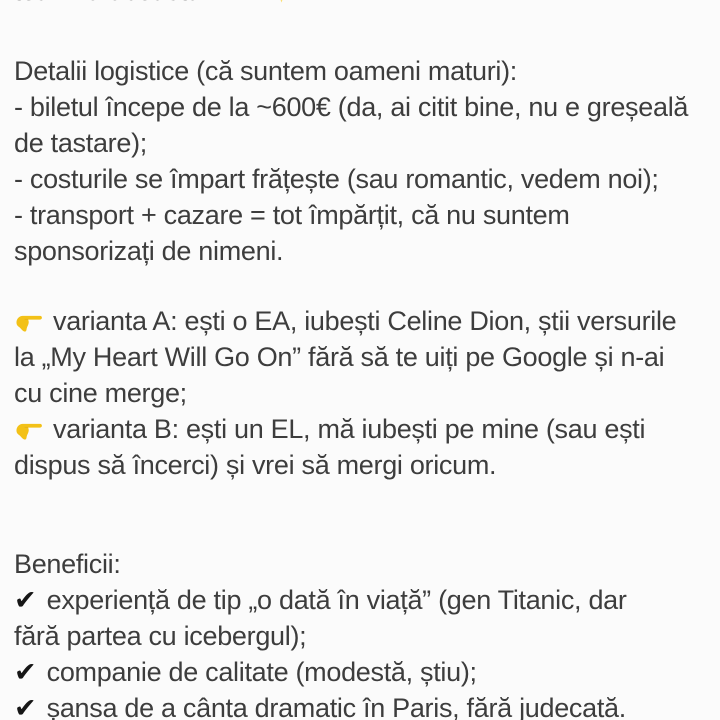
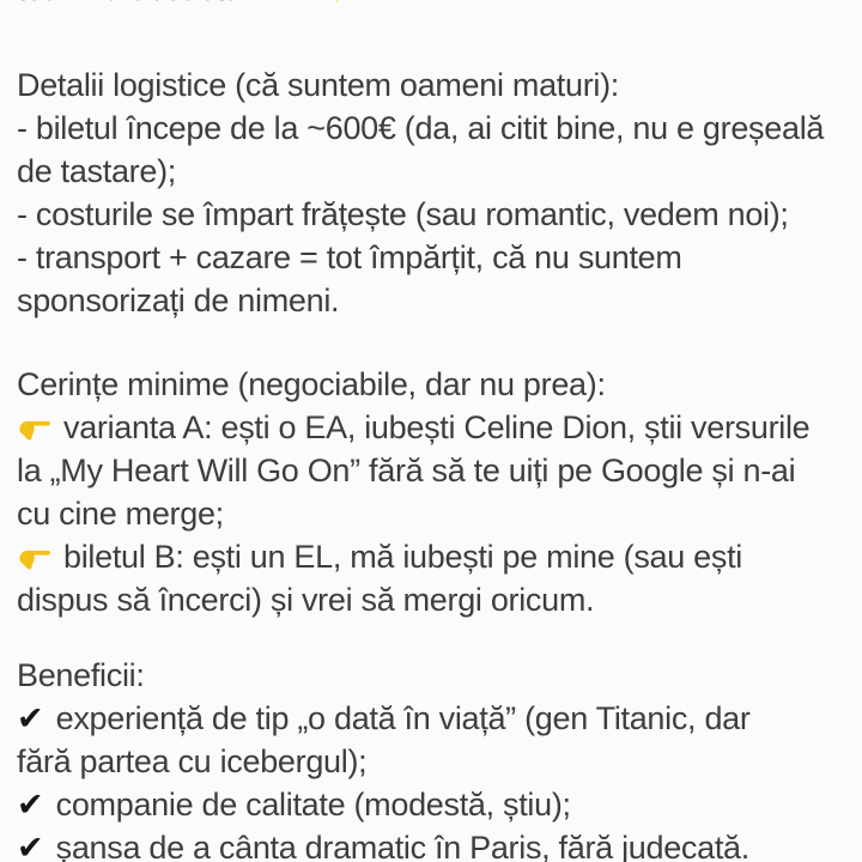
  Detalii logistice (că suntem oameni maturi):
  - biletul începe de la ~600€ (da, ai citit bine, nu e greșeală
  de tastare);
  - costurile se împart frățește (sau romantic, vedem noi);
  - transport + cazare = tot împărțit, că nu suntem
  sponsorizați de nimeni.
+ Cerințe minime (negociabile, dar nu prea):
  varianta A: ești o EA, iubești Celine Dion, știi versurile
  la „My Heart Will Go On” fără să te uiți pe Google și n-ai
  cu cine merge;
- varianta B: ești un EL, mă iubești pe mine (sau ești
+ biletul B: ești un EL, mă iubești pe mine (sau ești
  dispus să încerci) și vrei să mergi oricum.
  Beneficii:
  ✔ experiență de tip „o dată în viață” (gen Titanic, dar
  fără partea cu icebergul);
  ✔ companie de calitate (modestă, știu);
  ✔ șansa de a cânta dramatic în Paris, fără judecată.
